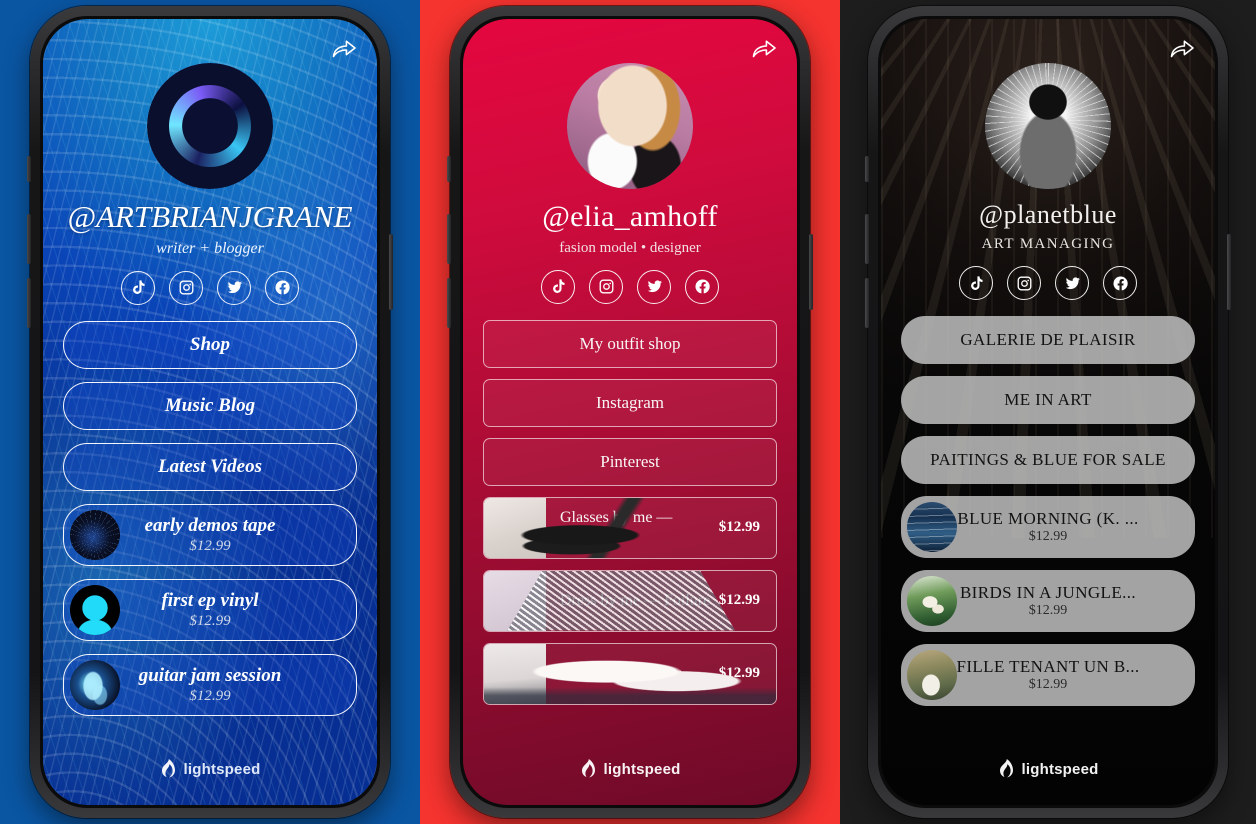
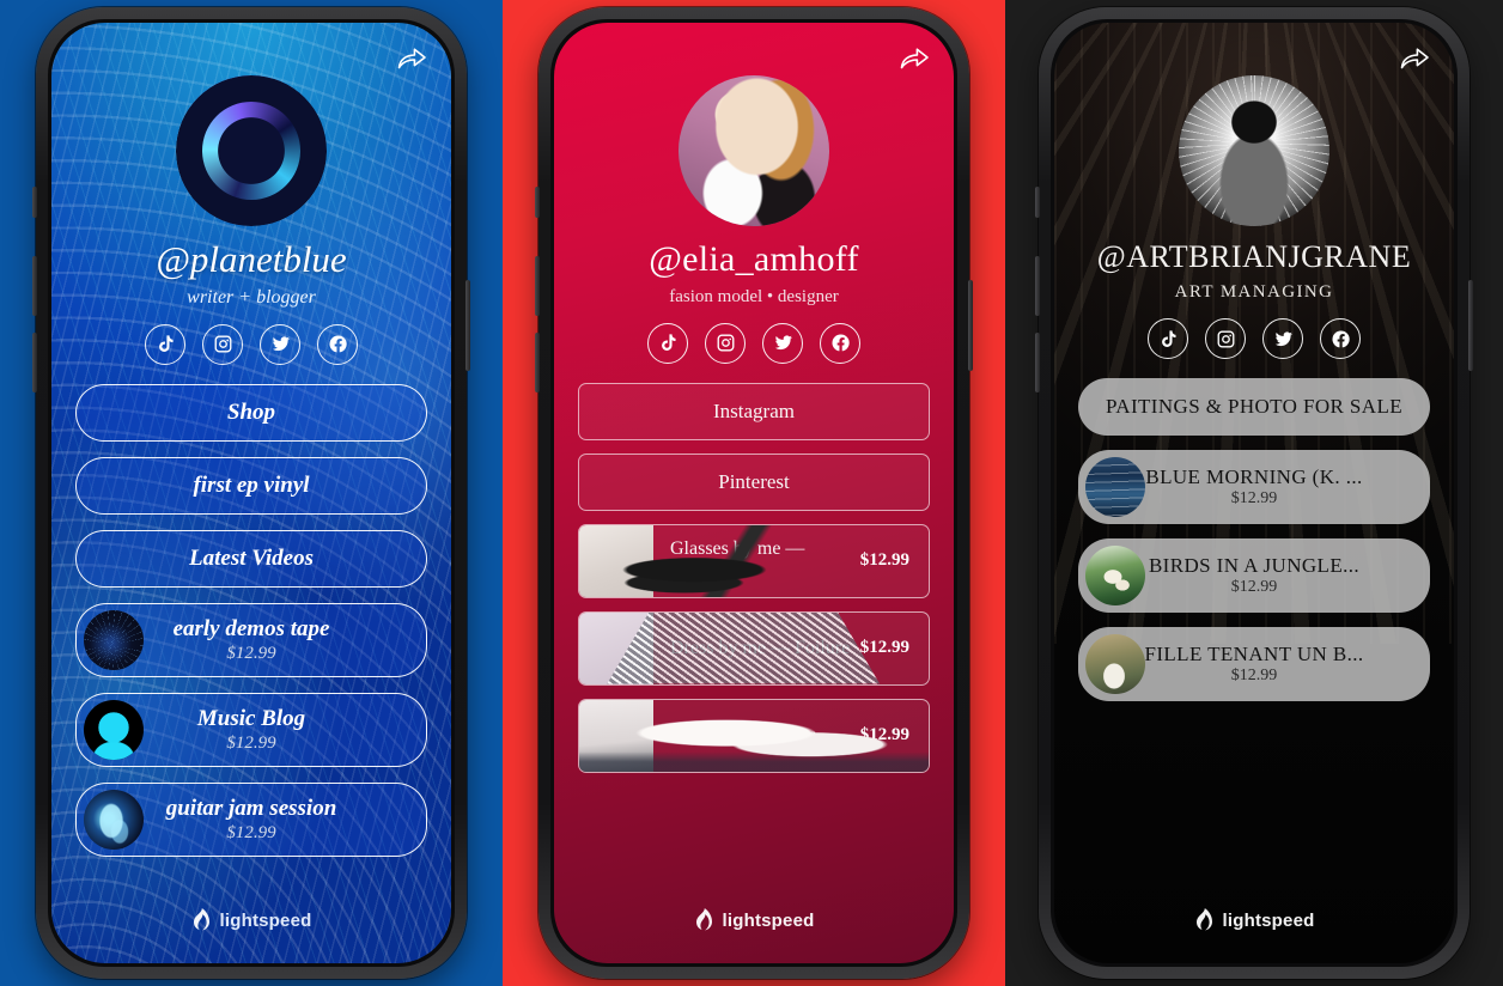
- @ARTBRIANJGRANE
+ @planetblue
  writer + blogger
  Shop
- Music Blog
+ first ep vinyl
  Latest Videos
  early demos tape
  $12.99
- first ep vinyl
+ Music Blog
  $12.99
  guitar jam session
  $12.99
  lightspeed
  @elia_amhoff
  fasion model • designer
- My outfit shop
  Instagram
  Pinterest
  $12.99
  lightspeed
- @planetblue
+ @ARTBRIANJGRANE
  ART MANAGING
- GALERIE DE PLAISIR
- ME IN ART
- PAITINGS & BLUE FOR SALE
+ PAITINGS & PHOTO FOR SALE
  BLUE MORNING (K. ...
  $12.99
  BIRDS IN A JUNGLE...
  $12.99
  FILLE TENANT UN B...
  $12.99
  lightspeed
